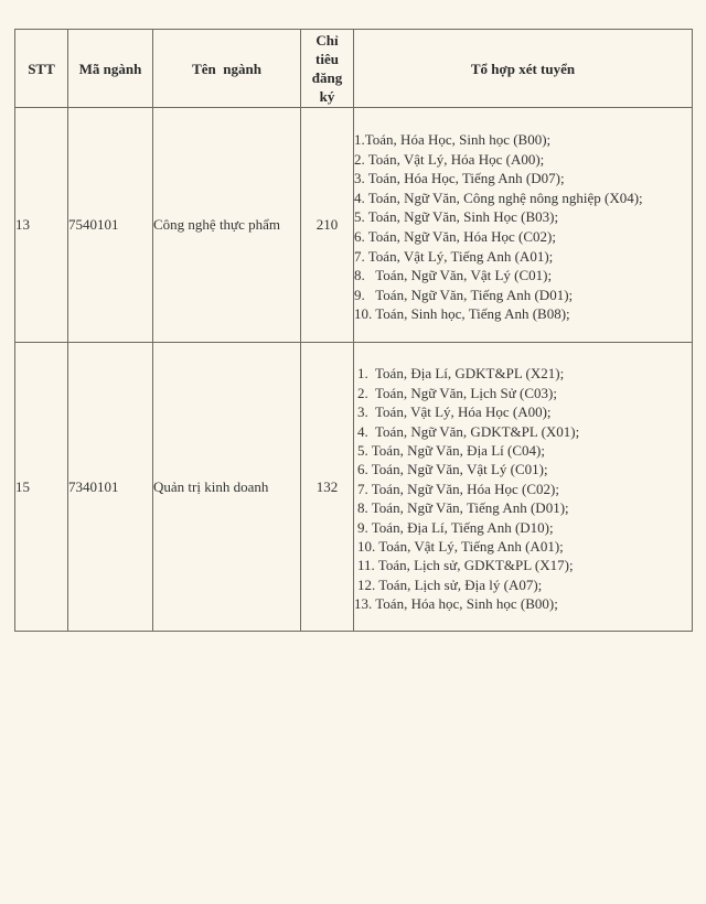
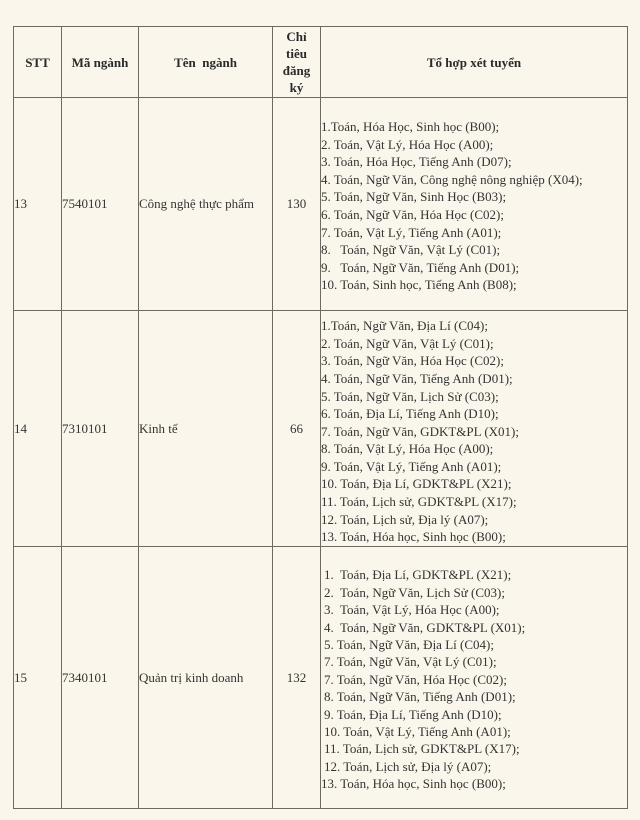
  STT	Mã ngành	Tên ngành	Chỉ tiêu đăng ký	Tổ hợp xét tuyển
- 13	7540101	Công nghệ thực phẩm	210	1.Toán, Hóa Học, Sinh học (B00); 2. Toán, Vật Lý, Hóa Học (A00); 3. Toán, Hóa Học, Tiếng Anh (D07); 4. Toán, Ngữ Văn, Công nghệ nông nghiệp (X04); 5. Toán, Ngữ Văn, Sinh Học (B03); 6. Toán, Ngữ Văn, Hóa Học (C02); 7. Toán, Vật Lý, Tiếng Anh (A01); 8. Toán, Ngữ Văn, Vật Lý (C01); 9. Toán, Ngữ Văn, Tiếng Anh (D01); 10. Toán, Sinh học, Tiếng Anh (B08);
+ 13	7540101	Công nghệ thực phẩm	130	1.Toán, Hóa Học, Sinh học (B00); 2. Toán, Vật Lý, Hóa Học (A00); 3. Toán, Hóa Học, Tiếng Anh (D07); 4. Toán, Ngữ Văn, Công nghệ nông nghiệp (X04); 5. Toán, Ngữ Văn, Sinh Học (B03); 6. Toán, Ngữ Văn, Hóa Học (C02); 7. Toán, Vật Lý, Tiếng Anh (A01); 8. Toán, Ngữ Văn, Vật Lý (C01); 9. Toán, Ngữ Văn, Tiếng Anh (D01); 10. Toán, Sinh học, Tiếng Anh (B08);
+ 14	7310101	Kinh tế	66	1.Toán, Ngữ Văn, Địa Lí (C04); 2. Toán, Ngữ Văn, Vật Lý (C01); 3. Toán, Ngữ Văn, Hóa Học (C02); 4. Toán, Ngữ Văn, Tiếng Anh (D01); 5. Toán, Ngữ Văn, Lịch Sử (C03); 6. Toán, Địa Lí, Tiếng Anh (D10); 7. Toán, Ngữ Văn, GDKT&PL (X01); 8. Toán, Vật Lý, Hóa Học (A00); 9. Toán, Vật Lý, Tiếng Anh (A01); 10. Toán, Địa Lí, GDKT&PL (X21); 11. Toán, Lịch sử, GDKT&PL (X17); 12. Toán, Lịch sử, Địa lý (A07); 13. Toán, Hóa học, Sinh học (B00);
- 15	7340101	Quản trị kinh doanh	132	1. Toán, Địa Lí, GDKT&PL (X21); 2. Toán, Ngữ Văn, Lịch Sử (C03); 3. Toán, Vật Lý, Hóa Học (A00); 4. Toán, Ngữ Văn, GDKT&PL (X01); 5. Toán, Ngữ Văn, Địa Lí (C04); 6. Toán, Ngữ Văn, Vật Lý (C01); 7. Toán, Ngữ Văn, Hóa Học (C02); 8. Toán, Ngữ Văn, Tiếng Anh (D01); 9. Toán, Địa Lí, Tiếng Anh (D10); 10. Toán, Vật Lý, Tiếng Anh (A01); 11. Toán, Lịch sử, GDKT&PL (X17); 12. Toán, Lịch sử, Địa lý (A07); 13. Toán, Hóa học, Sinh học (B00);
+ 15	7340101	Quản trị kinh doanh	132	1. Toán, Địa Lí, GDKT&PL (X21); 2. Toán, Ngữ Văn, Lịch Sử (C03); 3. Toán, Vật Lý, Hóa Học (A00); 4. Toán, Ngữ Văn, GDKT&PL (X01); 5. Toán, Ngữ Văn, Địa Lí (C04); 7. Toán, Ngữ Văn, Vật Lý (C01); 7. Toán, Ngữ Văn, Hóa Học (C02); 8. Toán, Ngữ Văn, Tiếng Anh (D01); 9. Toán, Địa Lí, Tiếng Anh (D10); 10. Toán, Vật Lý, Tiếng Anh (A01); 11. Toán, Lịch sử, GDKT&PL (X17); 12. Toán, Lịch sử, Địa lý (A07); 13. Toán, Hóa học, Sinh học (B00);
